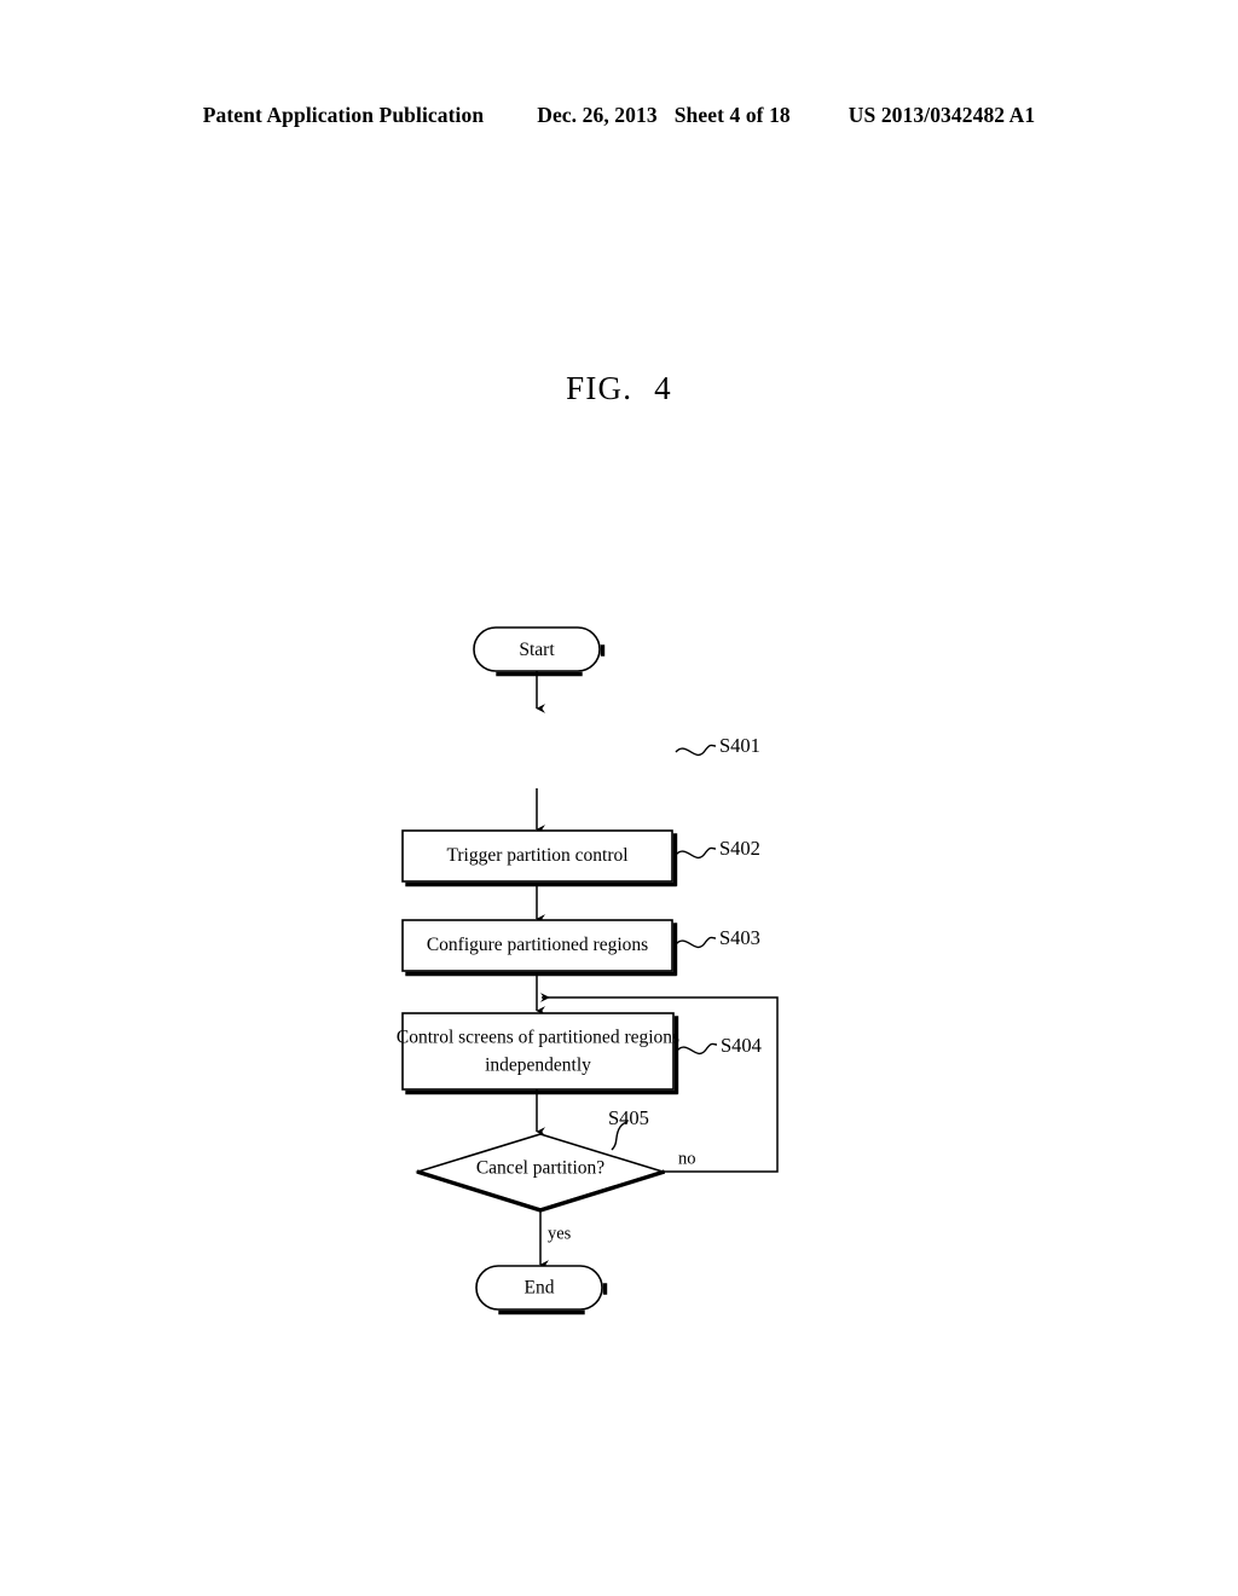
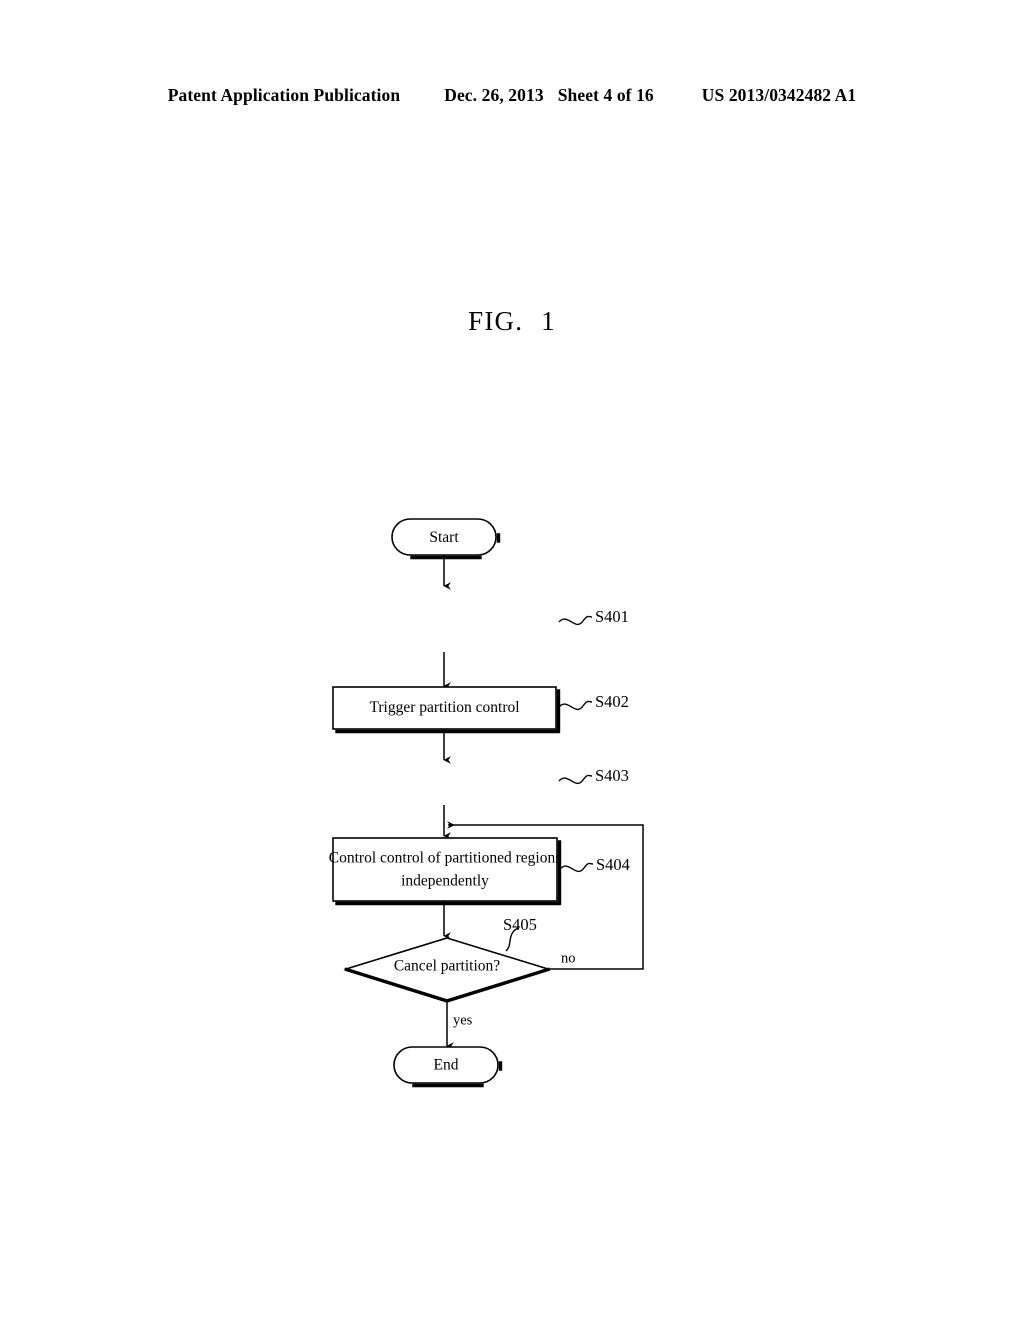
  Patent Application Publication
  Dec. 26, 2013
- Sheet 4 of 18
+ Sheet 4 of 16
  US 2013/0342482 A1
- FIG. 4
+ FIG. 1
  Start
  S401
  Trigger partition control
  S402
- Configure partitioned regions
  S403
- Control screens of partitioned regions
+ Control control of partitioned regions
  independently
  S404
  no
  Cancel partition?
  S405
  yes
  End
